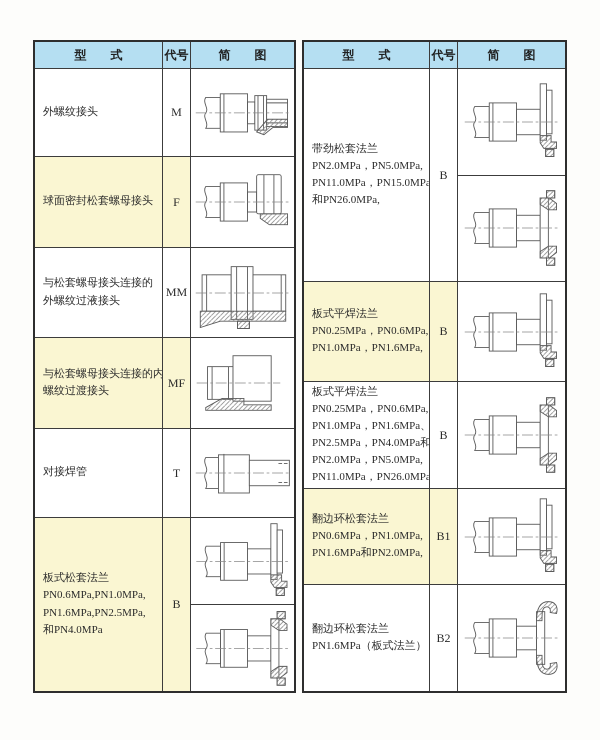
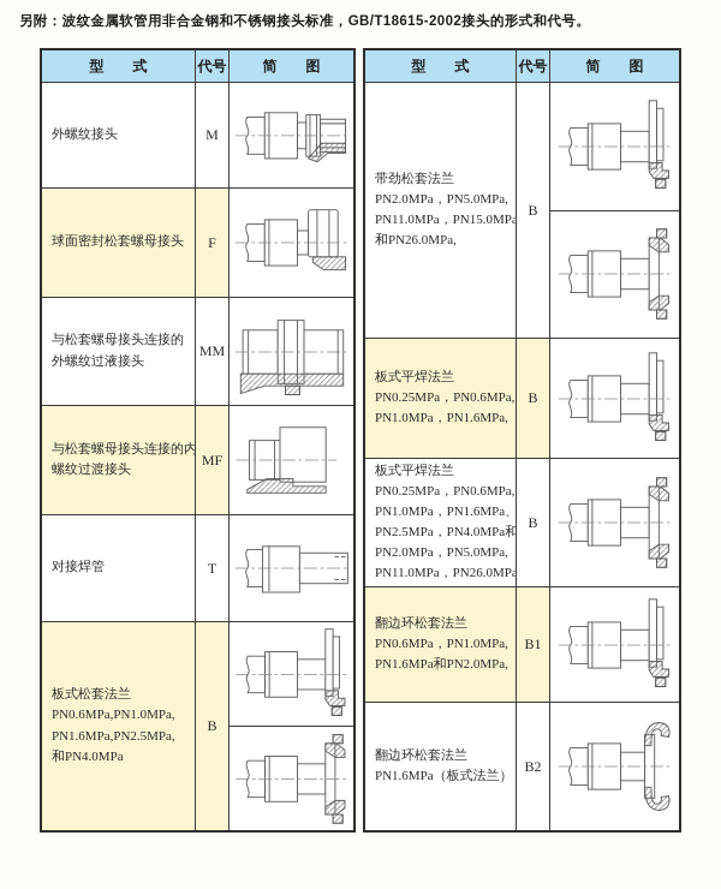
+ 另附：波纹金属软管用非合金钢和不锈钢接头标准，GB/T18615-2002接头的形式和代号。
  型 式
  代号
  简 图
  外螺纹接头
  M
  球面密封松套螺母接头
  F
  与松套螺母接头连接的
  外螺纹过液接头
  MM
  与松套螺母接头连接的内
  螺纹过渡接头
  MF
  对接焊管
  T
  板式松套法兰
  PN0.6MPa,PN1.0MPa,
  PN1.6MPa,PN2.5MPa,
  和PN4.0MPa
  B
  型 式
  代号
  简 图
  带劲松套法兰
  PN2.0MPa，PN5.0MPa,
  PN11.0MPa，PN15.0MPa
  和PN26.0MPa,
  B
  板式平焊法兰
  PN0.25MPa，PN0.6MPa,
  PN1.0MPa，PN1.6MPa,
  B
  板式平焊法兰
  PN0.25MPa，PN0.6MPa,
  PN1.0MPa，PN1.6MPa、
  PN2.5MPa，PN4.0MPa和
  PN2.0MPa，PN5.0MPa,
  PN11.0MPa，PN26.0MPa
  B
  翻边环松套法兰
  PN0.6MPa，PN1.0MPa,
  PN1.6MPa和PN2.0MPa,
  B1
  翻边环松套法兰
  PN1.6MPa（板式法兰）
  B2
